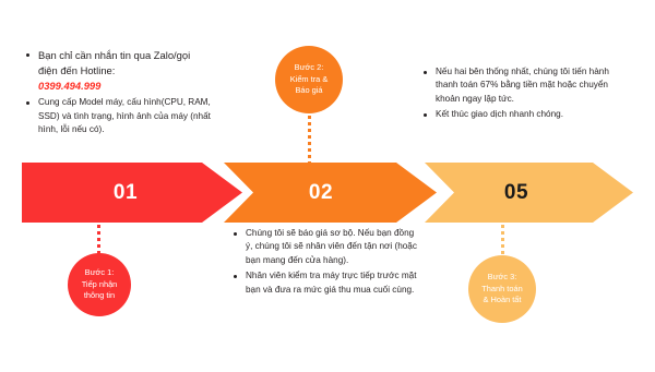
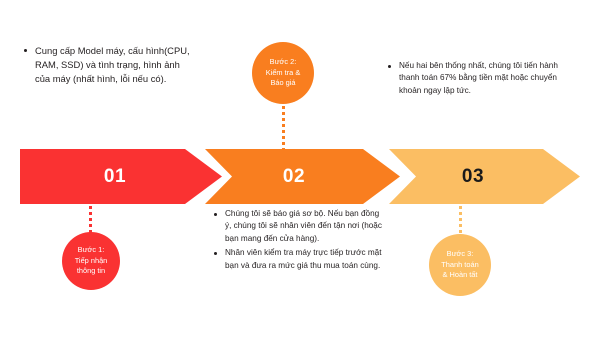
  01
  02
- 05
+ 03
  Bước 1:
  Tiếp nhận
  thông tin
  Bước 2:
  Kiểm tra &
  Báo giá
  Bước 3:
  Thanh toán
  & Hoàn tất
- Bạn chỉ cần nhắn tin qua Zalo/gọi điện đến Hotline:
- 0399.494.999
  Cung cấp Model máy, cấu hình(CPU, RAM, SSD) và tình trạng, hình ảnh của máy (nhất hình, lỗi nếu có).
  Chúng tôi sẽ báo giá sơ bộ. Nếu bạn đồng ý, chúng tôi sẽ nhân viên đến tận nơi (hoặc bạn mang đến cửa hàng).
- Nhân viên kiểm tra máy trực tiếp trước mặt bạn và đưa ra mức giá thu mua cuối cùng.
+ Nhân viên kiểm tra máy trực tiếp trước mặt bạn và đưa ra mức giá thu mua toán cùng.
  Nếu hai bên thống nhất, chúng tôi tiến hành thanh toán 67% bằng tiền mặt hoặc chuyển khoản ngay lập tức.
- Kết thúc giao dịch nhanh chóng.
